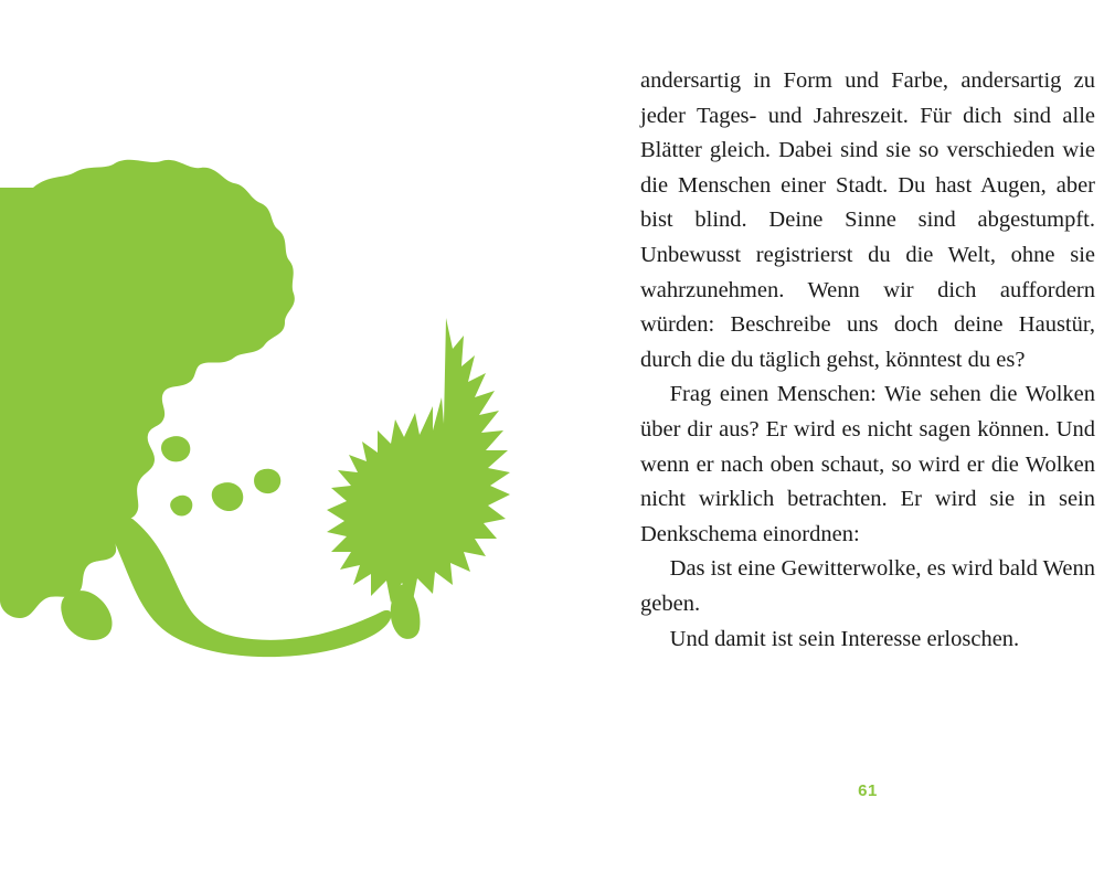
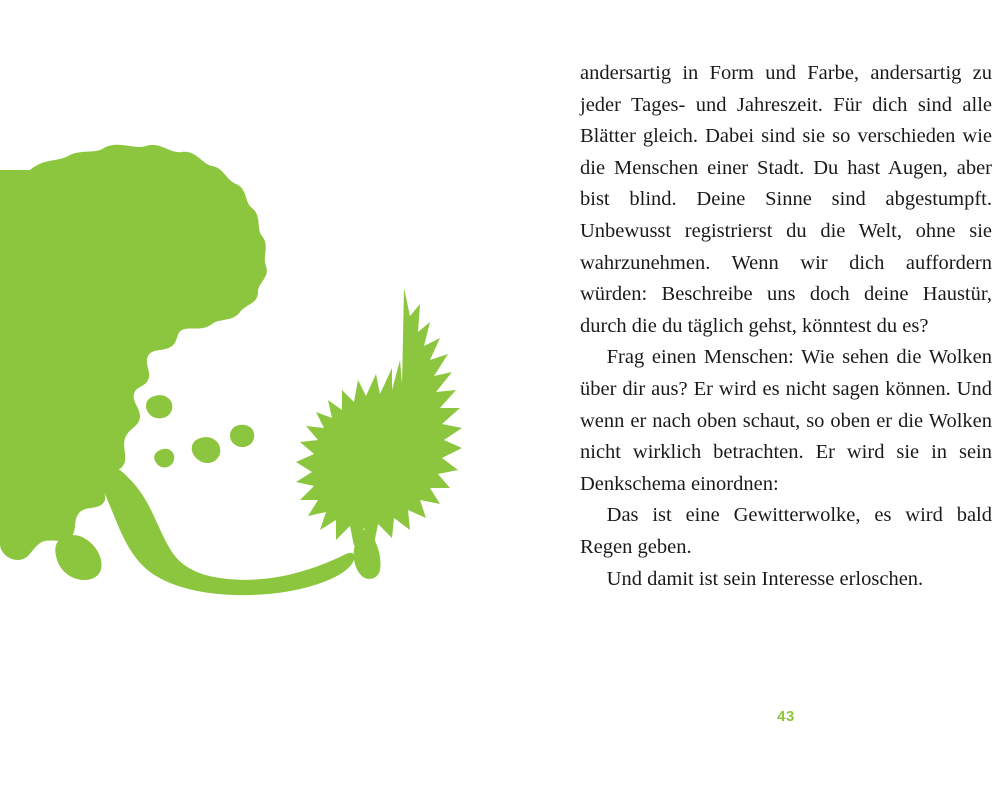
  andersartig in Form und Farbe, andersartig zu jeder Tages- und Jahreszeit. Für dich sind alle Blätter gleich. Dabei sind sie so verschieden wie die Menschen einer Stadt. Du hast Augen, aber bist blind. Deine Sinne sind abgestumpft. Unbewusst registrierst du die Welt, ohne sie wahrzunehmen. Wenn wir dich auffordern würden: Beschreibe uns doch deine Haustür, durch die du täglich gehst, könntest du es?
- Frag einen Menschen: Wie sehen die Wolken über dir aus? Er wird es nicht sagen können. Und wenn er nach oben schaut, so wird er die Wolken nicht wirklich betrachten. Er wird sie in sein Denkschema einordnen:
+ Frag einen Menschen: Wie sehen die Wolken über dir aus? Er wird es nicht sagen können. Und wenn er nach oben schaut, so oben er die Wolken nicht wirklich betrachten. Er wird sie in sein Denkschema einordnen:
- Das ist eine Gewitterwolke, es wird bald Wenn geben.
+ Das ist eine Gewitterwolke, es wird bald Regen geben.
  Und damit ist sein Interesse erloschen.
- 61
+ 43
